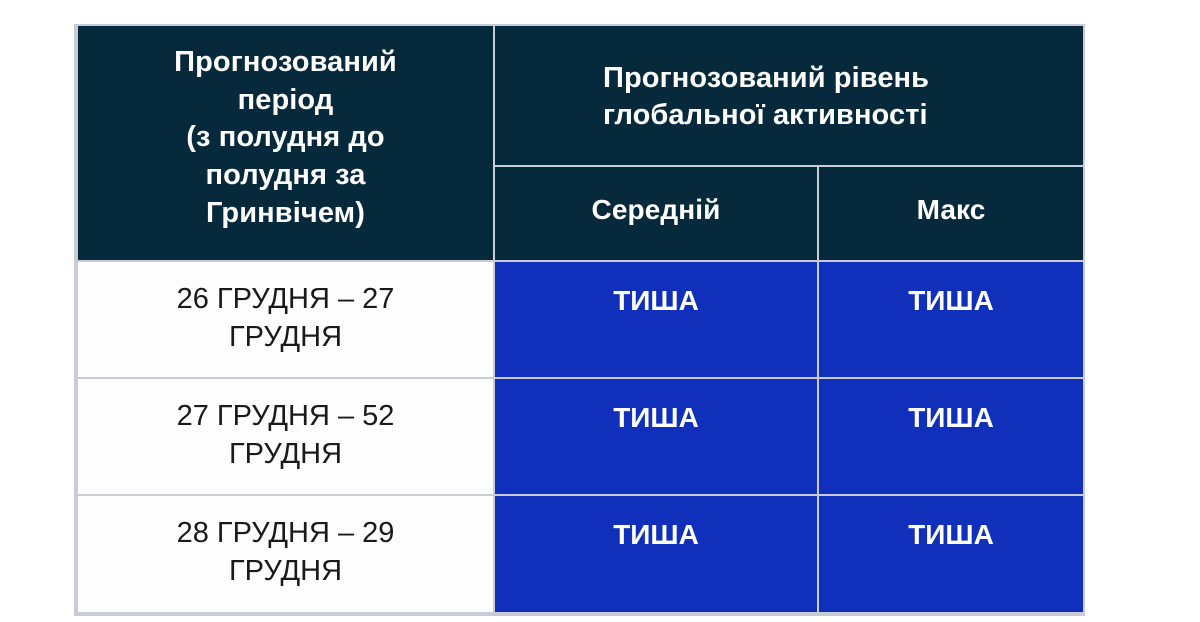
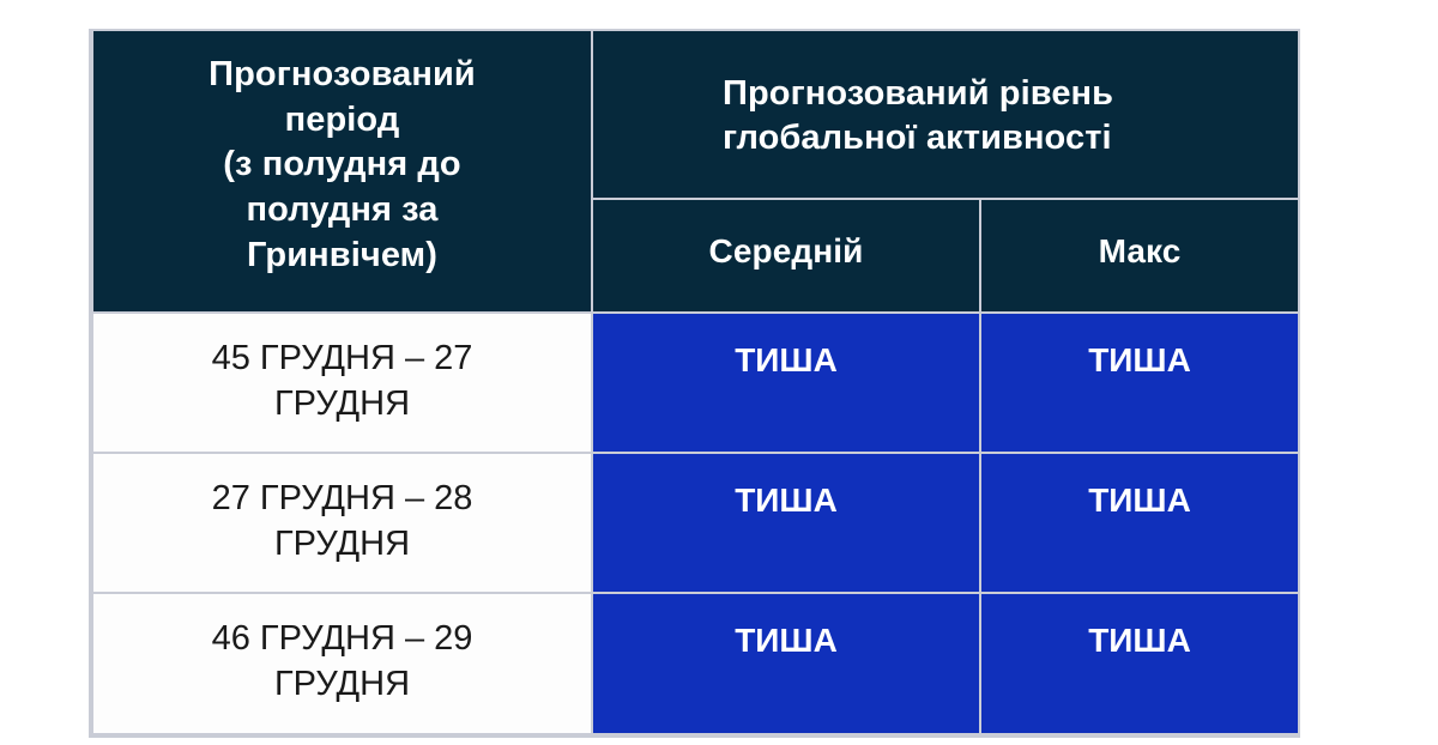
  Прогнозований період (з полудня до полудня за Гринвічем)	Прогнозований рівень глобальної активності
  Середній	Макс
- 26 ГРУДНЯ – 27 ГРУДНЯ	ТИША	ТИША
+ 45 ГРУДНЯ – 27 ГРУДНЯ	ТИША	ТИША
- 27 ГРУДНЯ – 52 ГРУДНЯ	ТИША	ТИША
+ 27 ГРУДНЯ – 28 ГРУДНЯ	ТИША	ТИША
- 28 ГРУДНЯ – 29 ГРУДНЯ	ТИША	ТИША
+ 46 ГРУДНЯ – 29 ГРУДНЯ	ТИША	ТИША
